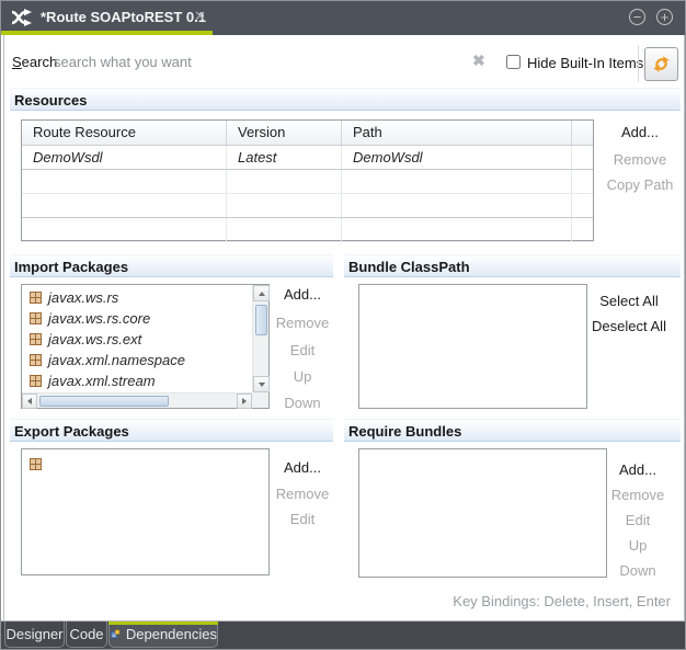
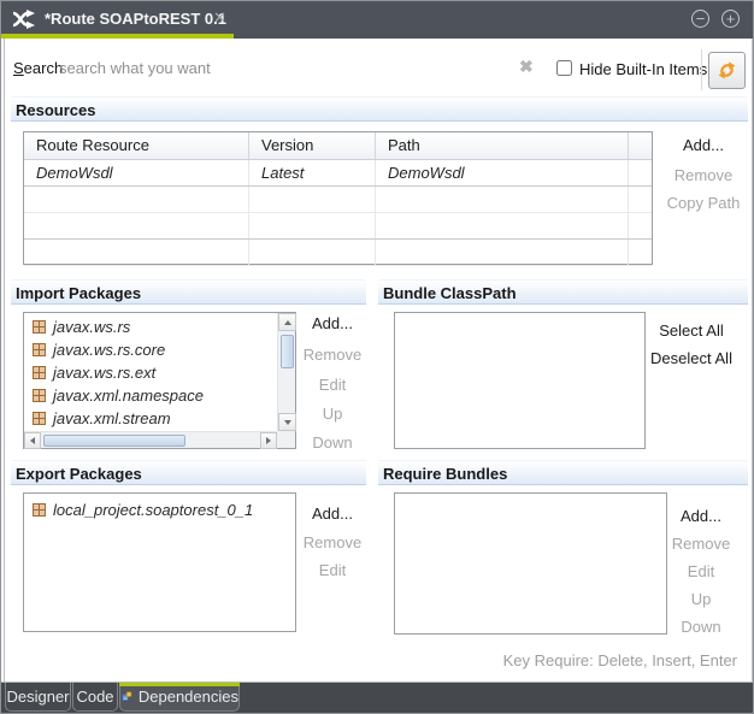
  *Route SOAPtoREST 0.1
  ✕
  −
  +
  Search
  search what you want
  ✖
  Hide Built-In Items
  Resources
  Route Resource
  Version
  Path
  DemoWsdl
  Latest
  DemoWsdl
  Add...
  Remove
  Copy Path
  Import Packages
  javax.ws.rs
  javax.ws.rs.core
  javax.ws.rs.ext
  javax.xml.namespace
  javax.xml.stream
  Add...
  Remove
  Edit
  Up
  Down
  Bundle ClassPath
  Select All
  Deselect All
  Export Packages
+ local_project.soaptorest_0_1
  Add...
  Remove
  Edit
  Require Bundles
  Add...
  Remove
  Edit
  Up
  Down
- Key Bindings: Delete, Insert, Enter
+ Key Require: Delete, Insert, Enter
  Designer
  Code
  Dependencies
